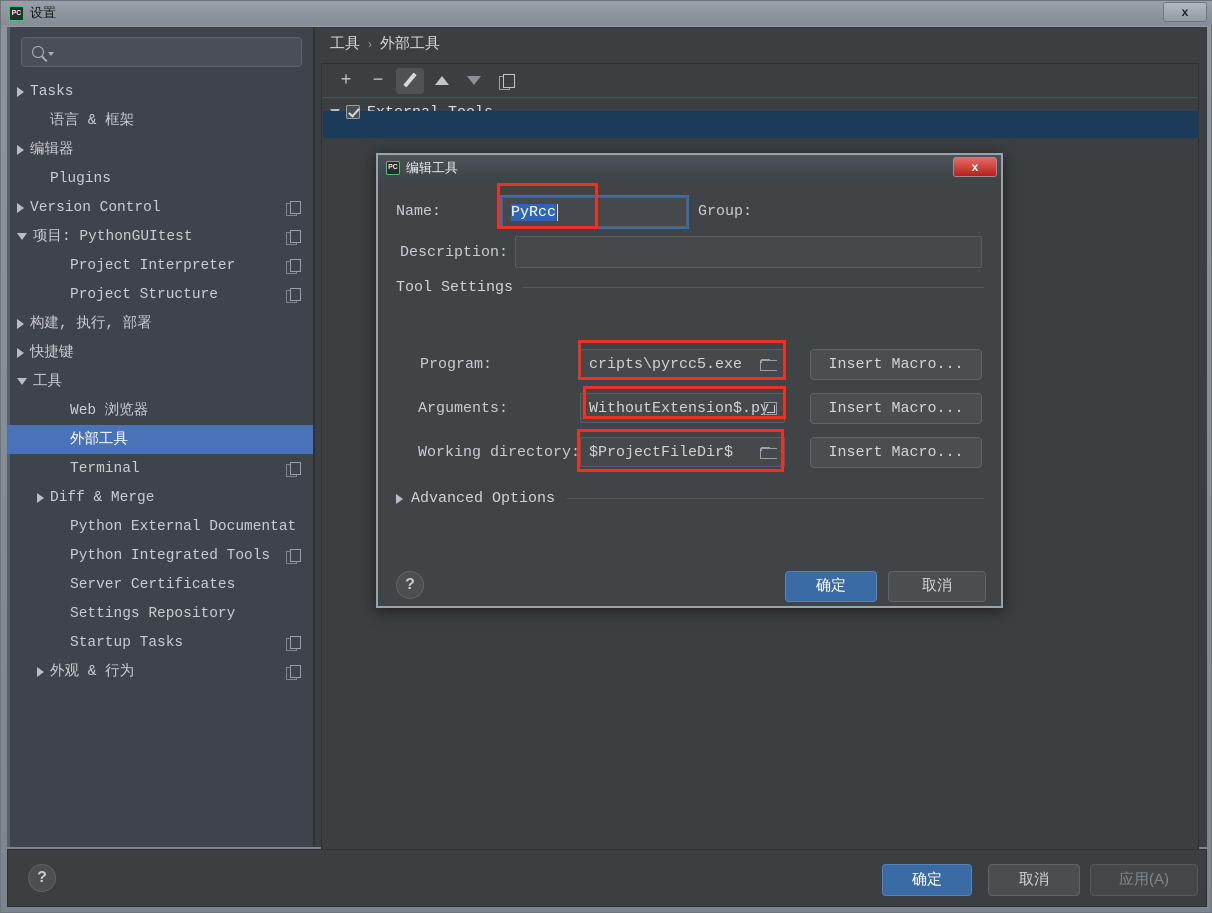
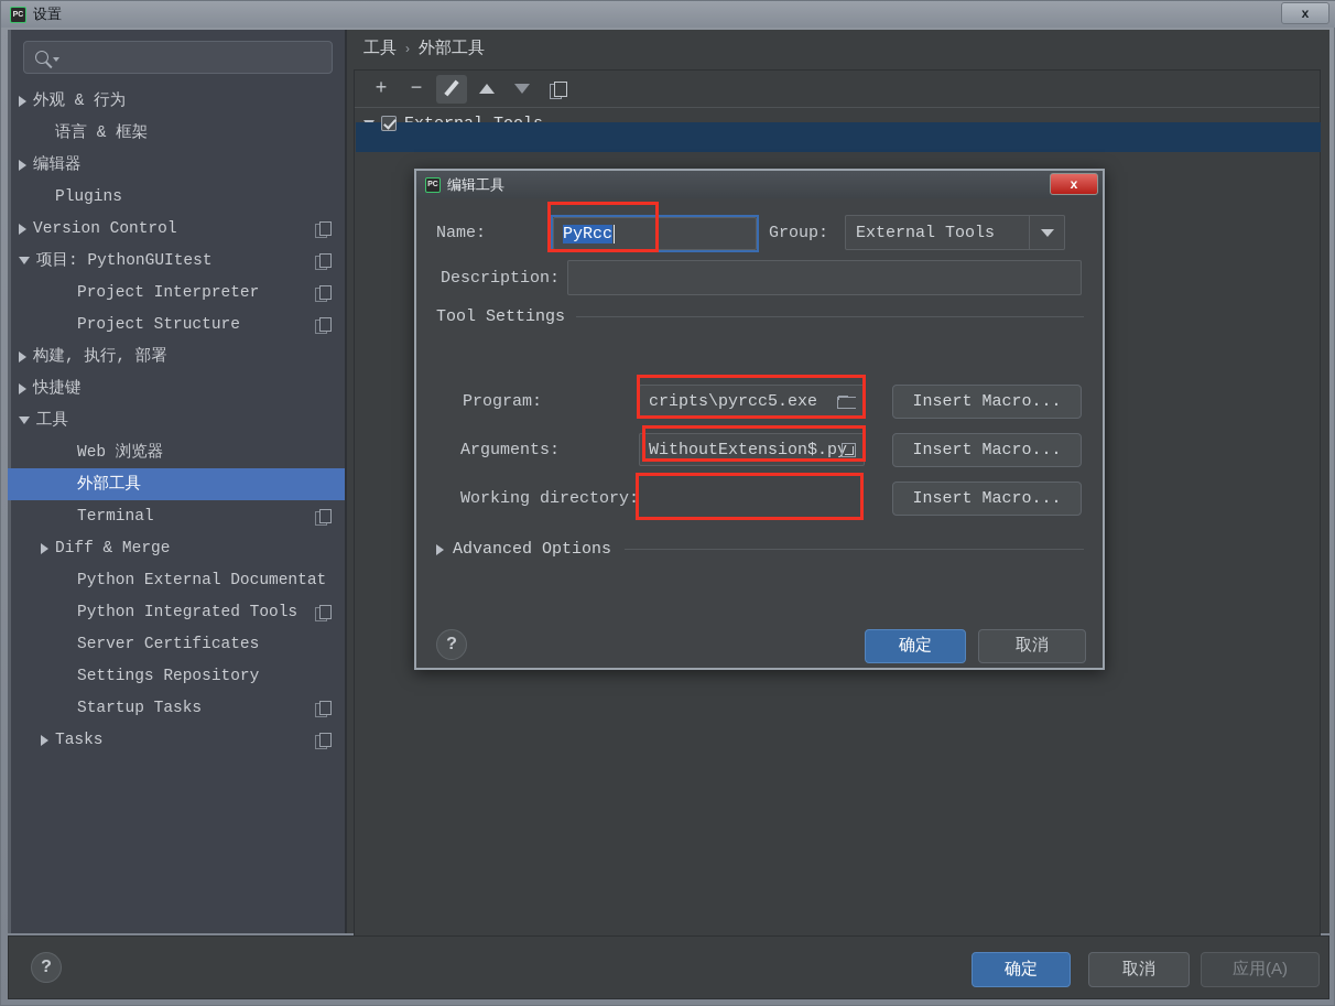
  设置
  x
- Tasks
+ 外观 & 行为
  语言 & 框架
  编辑器
  Plugins
  Version Control
  项目: PythonGUItest
  Project Interpreter
  Project Structure
  构建, 执行, 部署
  快捷键
  工具
  Web 浏览器
  外部工具
  Terminal
  Diff & Merge
  Python External Documentat
  Python Integrated Tools
  Server Certificates
  Settings Repository
  Startup Tasks
- 外观 & 行为
+ Tasks
  工具
  ›
  外部工具
  +
  −
  编辑工具
  x
  Name:
  PyRcc
  Group:
+ External Tools
  Description:
  Tool Settings
  Program:
  cripts\pyrcc5.exe
  Insert Macro...
  Arguments:
  WithoutExtension$.py
  Insert Macro...
  Working directory:
- $ProjectFileDir$
  Insert Macro...
  Advanced Options
  ?
  确定
  取消
  ?
  确定
  取消
  应用(A)
